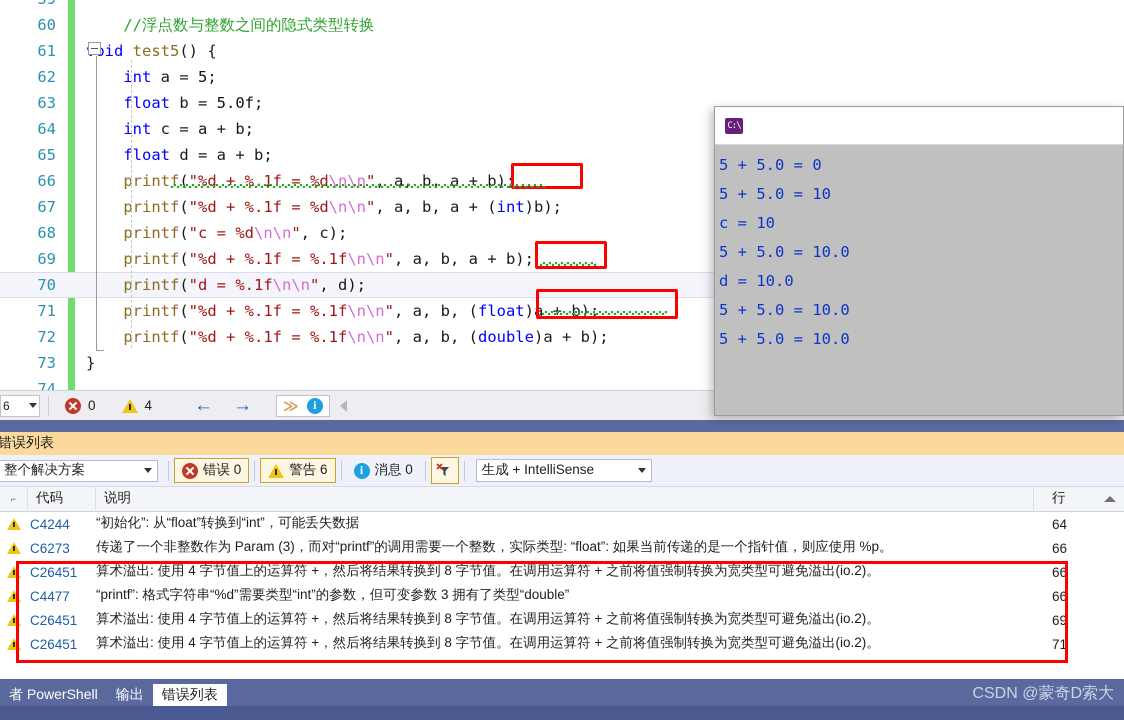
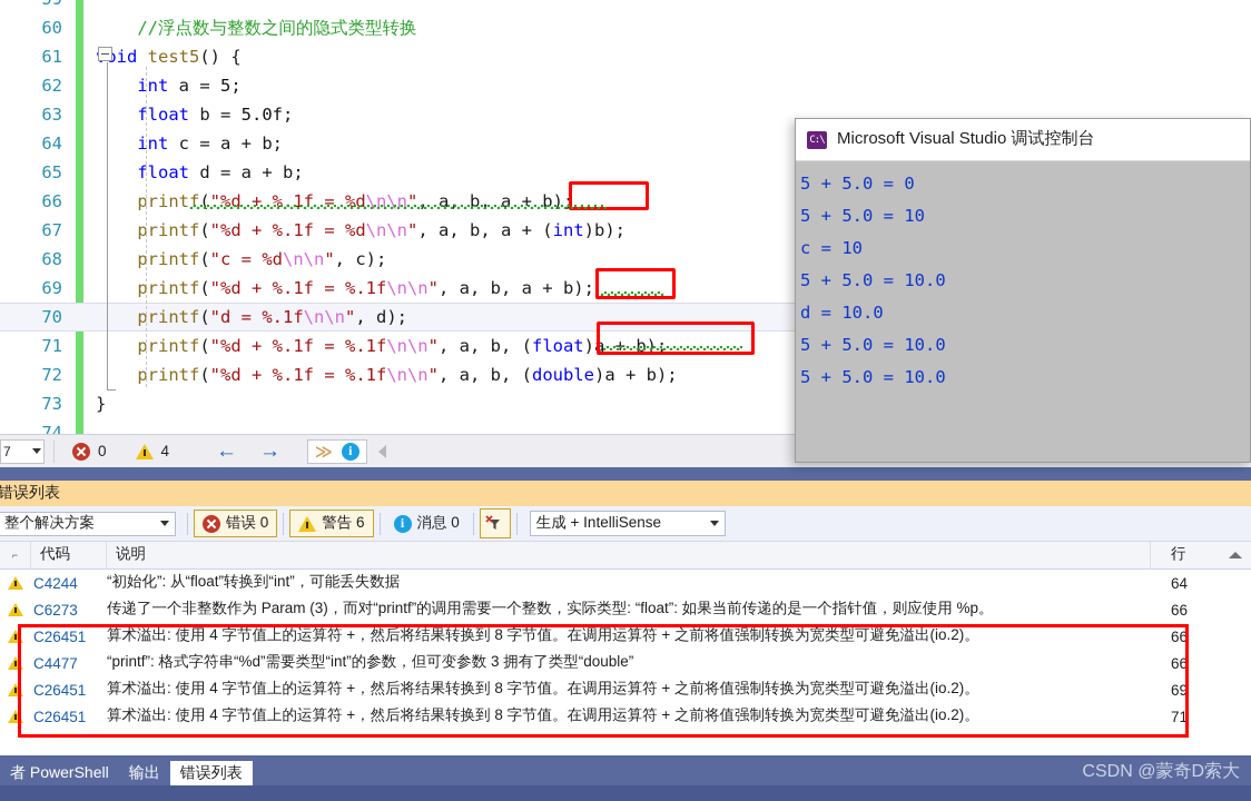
  60
  //浮点数与整数之间的隐式类型转换
  61
  id test5() {
  62
  int a = 5;
  63
  float b = 5.0f;
  64
  int c = a + b;
  65
  float d = a + b;
  66
  printf("%d + %.1f = %d\n\n", a, b, a + b);
  67
  printf("%d + %.1f = %d\n\n", a, b, a + (int)b);
  68
  printf("c = %d\n\n", c);
  69
  printf("%d + %.1f = %.1f\n\n", a, b, a + b);
  70
  printf("d = %.1f\n\n", d);
  71
  printf("%d + %.1f = %.1f\n\n", a, b, (float)a
  72
  printf("%d + %.1f = %.1f\n\n", a, b, (double)a + b);
  73
  }
  74
- 6
+ 7
  0
  4
  ←
  →
  ≫
  i
  错误列表
  整个解决方案
  错误 0
  警告 6
  i
  消息 0
  生成 + IntelliSense
  ⌐
  代码
  说明
  行
  C4244
  “初始化”: 从“float”转换到“int”，可能丢失数据
  64
  C6273
  传递了一个非整数作为 Param (3)，而对“printf”的调用需要一个整数，实际类型: “float”: 如果当前传递的是一个指针值，则应使用 %p。
  66
  C26451
  算术溢出: 使用 4 字节值上的运算符 +，然后将结果转换到 8 字节值。在调用运算符 + 之前将值强制转换为宽类型可避免溢出(io.2)。
  66
  C4477
  “printf”: 格式字符串“%d”需要类型“int”的参数，但可变参数 3 拥有了类型“double”
  66
  C26451
  算术溢出: 使用 4 字节值上的运算符 +，然后将结果转换到 8 字节值。在调用运算符 + 之前将值强制转换为宽类型可避免溢出(io.2)。
  69
  C26451
  算术溢出: 使用 4 字节值上的运算符 +，然后将结果转换到 8 字节值。在调用运算符 + 之前将值强制转换为宽类型可避免溢出(io.2)。
  71
  者 PowerShell
  输出
  错误列表
  CSDN @蒙奇D索大
  C:\
+ Microsoft Visual Studio 调试控制台
  5 + 5.0 = 0
  5 + 5.0 = 10
  c = 10
  5 + 5.0 = 10.0
  d = 10.0
  5 + 5.0 = 10.0
  5 + 5.0 = 10.0
